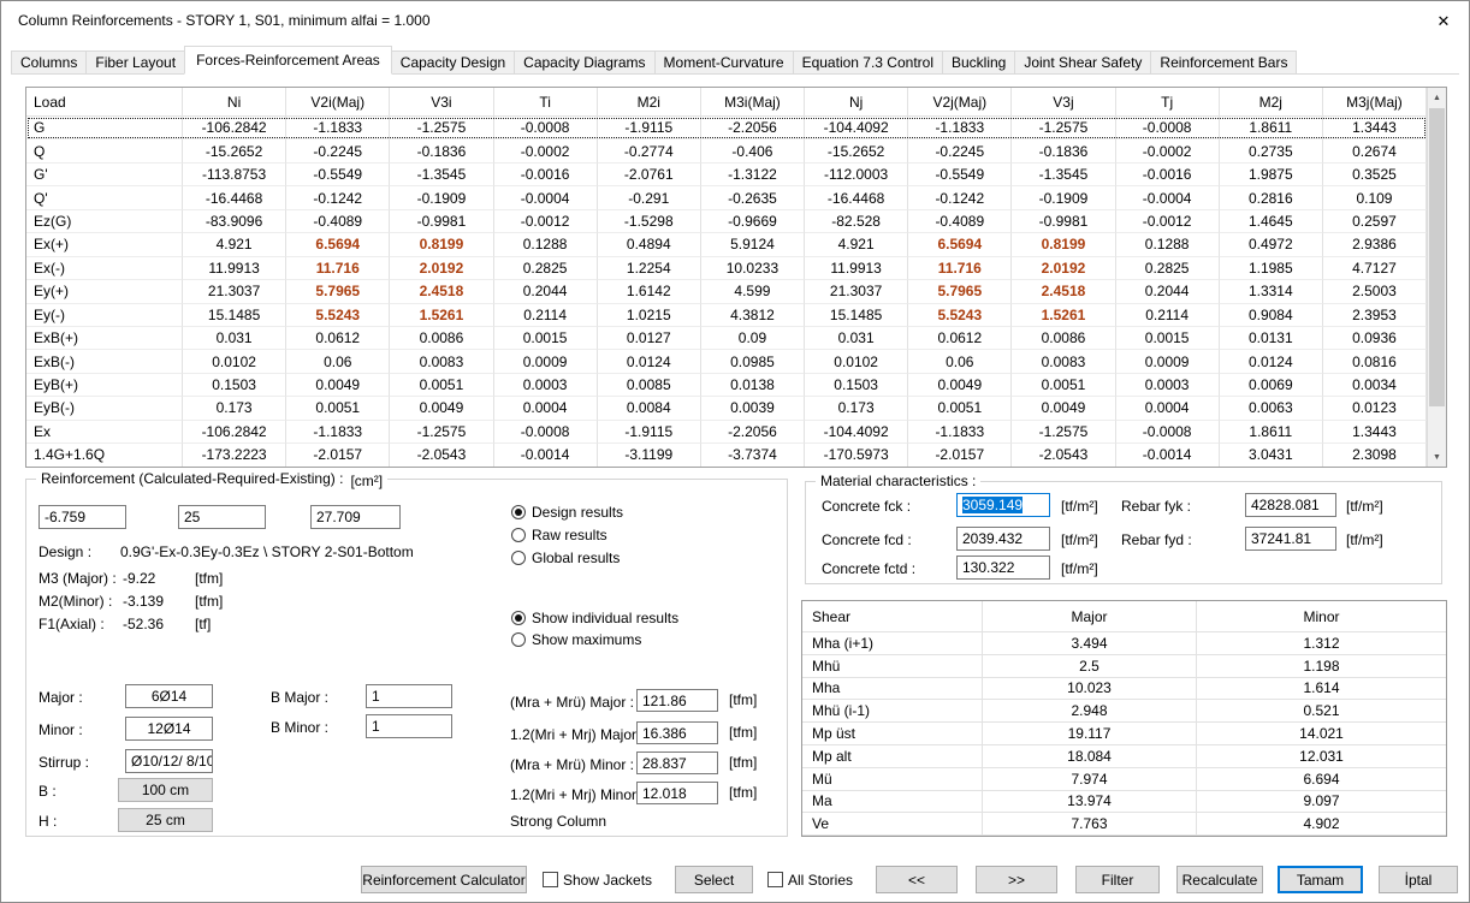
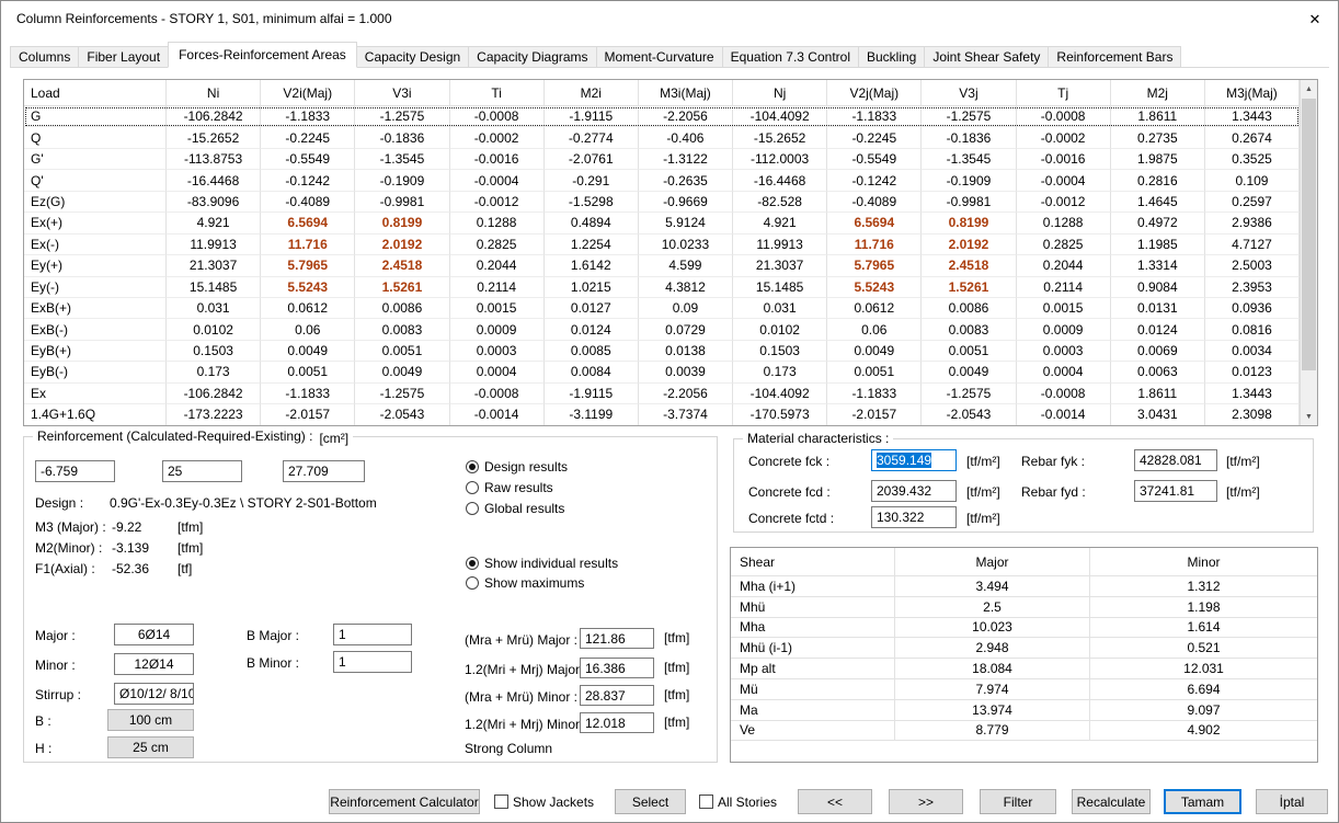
  Column Reinforcements - STORY 1, S01, minimum alfai = 1.000
  ✕
  Columns
  Fiber Layout
  Forces-Reinforcement Areas
  Capacity Design
  Capacity Diagrams
  Moment-Curvature
  Equation 7.3 Control
  Buckling
  Joint Shear Safety
  Reinforcement Bars
  Load
  Ni
  V2i(Maj)
  V3i
  Ti
  M2i
  M3i(Maj)
  Nj
  V2j(Maj)
  V3j
  Tj
  M2j
  M3j(Maj)
  G
  -106.2842
  -1.1833
  -1.2575
  -0.0008
  -1.9115
  -2.2056
  -104.4092
  -1.1833
  -1.2575
  -0.0008
  1.8611
  1.3443
  Q
  -15.2652
  -0.2245
  -0.1836
  -0.0002
  -0.2774
  -0.406
  -15.2652
  -0.2245
  -0.1836
  -0.0002
  0.2735
  0.2674
  G'
  -113.8753
  -0.5549
  -1.3545
  -0.0016
  -2.0761
  -1.3122
  -112.0003
  -0.5549
  -1.3545
  -0.0016
  1.9875
  0.3525
  Q'
  -16.4468
  -0.1242
  -0.1909
  -0.0004
  -0.291
  -0.2635
  -16.4468
  -0.1242
  -0.1909
  -0.0004
  0.2816
  0.109
  Ez(G)
  -83.9096
  -0.4089
  -0.9981
  -0.0012
  -1.5298
  -0.9669
  -82.528
  -0.4089
  -0.9981
  -0.0012
  1.4645
  0.2597
  Ex(+)
  4.921
  6.5694
  0.8199
  0.1288
  0.4894
  5.9124
  4.921
  6.5694
  0.8199
  0.1288
  0.4972
  2.9386
  Ex(-)
  11.9913
  11.716
  2.0192
  0.2825
  1.2254
  10.0233
  11.9913
  11.716
  2.0192
  0.2825
  1.1985
  4.7127
  Ey(+)
  21.3037
  5.7965
  2.4518
  0.2044
  1.6142
  4.599
  21.3037
  5.7965
  2.4518
  0.2044
  1.3314
  2.5003
  Ey(-)
  15.1485
  5.5243
  1.5261
  0.2114
  1.0215
  4.3812
  15.1485
  5.5243
  1.5261
  0.2114
  0.9084
  2.3953
  ExB(+)
  0.031
  0.0612
  0.0086
  0.0015
  0.0127
  0.09
  0.031
  0.0612
  0.0086
  0.0015
  0.0131
  0.0936
  ExB(-)
  0.0102
  0.06
  0.0083
  0.0009
  0.0124
- 0.0985
+ 0.0729
  0.0102
  0.06
  0.0083
  0.0009
  0.0124
  0.0816
  EyB(+)
  0.1503
  0.0049
  0.0051
  0.0003
  0.0085
  0.0138
  0.1503
  0.0049
  0.0051
  0.0003
  0.0069
  0.0034
  EyB(-)
  0.173
  0.0051
  0.0049
  0.0004
  0.0084
  0.0039
  0.173
  0.0051
  0.0049
  0.0004
  0.0063
  0.0123
  Ex
  -106.2842
  -1.1833
  -1.2575
  -0.0008
  -1.9115
  -2.2056
  -104.4092
  -1.1833
  -1.2575
  -0.0008
  1.8611
  1.3443
  1.4G+1.6Q
  -173.2223
  -2.0157
  -2.0543
  -0.0014
  -3.1199
  -3.7374
  -170.5973
  -2.0157
  -2.0543
  -0.0014
  3.0431
  2.3098
  Reinforcement (Calculated-Required-Existing) : [cm²]
  -6.759
  25
  27.709
  Design :
  0.9G'-Ex-0.3Ey-0.3Ez \ STORY 2-S01-Bottom
  M3 (Major) :
  -9.22
  [tfm]
  M2(Minor) :
  -3.139
  [tfm]
  F1(Axial) :
  -52.36
  [tf]
  Design results
  Raw results
  Global results
  Show individual results
  Show maximums
  Major :
  6Ø14
  Minor :
  12Ø14
  Stirrup :
  Ø10/12/ 8/10
  B :
  100 cm
  H :
  25 cm
  B Major :
  1
  B Minor :
  1
  (Mra + Mrü) Major :
  121.86
  [tfm]
  1.2(Mri + Mrj) Major
  16.386
  [tfm]
  (Mra + Mrü) Minor :
  28.837
  [tfm]
  1.2(Mri + Mrj) Minor
  12.018
  [tfm]
  Strong Column
  Material characteristics :
  Concrete fck :
  3059.149
  [tf/m²]
  Concrete fcd :
  2039.432
  [tf/m²]
  Concrete fctd :
  130.322
  [tf/m²]
  Rebar fyk :
  42828.081
  [tf/m²]
  Rebar fyd :
  37241.81
  [tf/m²]
  Shear
  Major
  Minor
  Mha (i+1)
  3.494
  1.312
  Mhü
  2.5
  1.198
  Mha
  10.023
  1.614
  Mhü (i-1)
  2.948
  0.521
- Mp üst
- 19.117
- 14.021
  Mp alt
  18.084
  12.031
  Mü
  7.974
  6.694
  Ma
  13.974
  9.097
  Ve
- 7.763
+ 8.779
  4.902
  Reinforcement Calculator
  Show Jackets
  Select
  All Stories
  <<
  >>
  Filter
  Recalculate
  Tamam
  İptal
